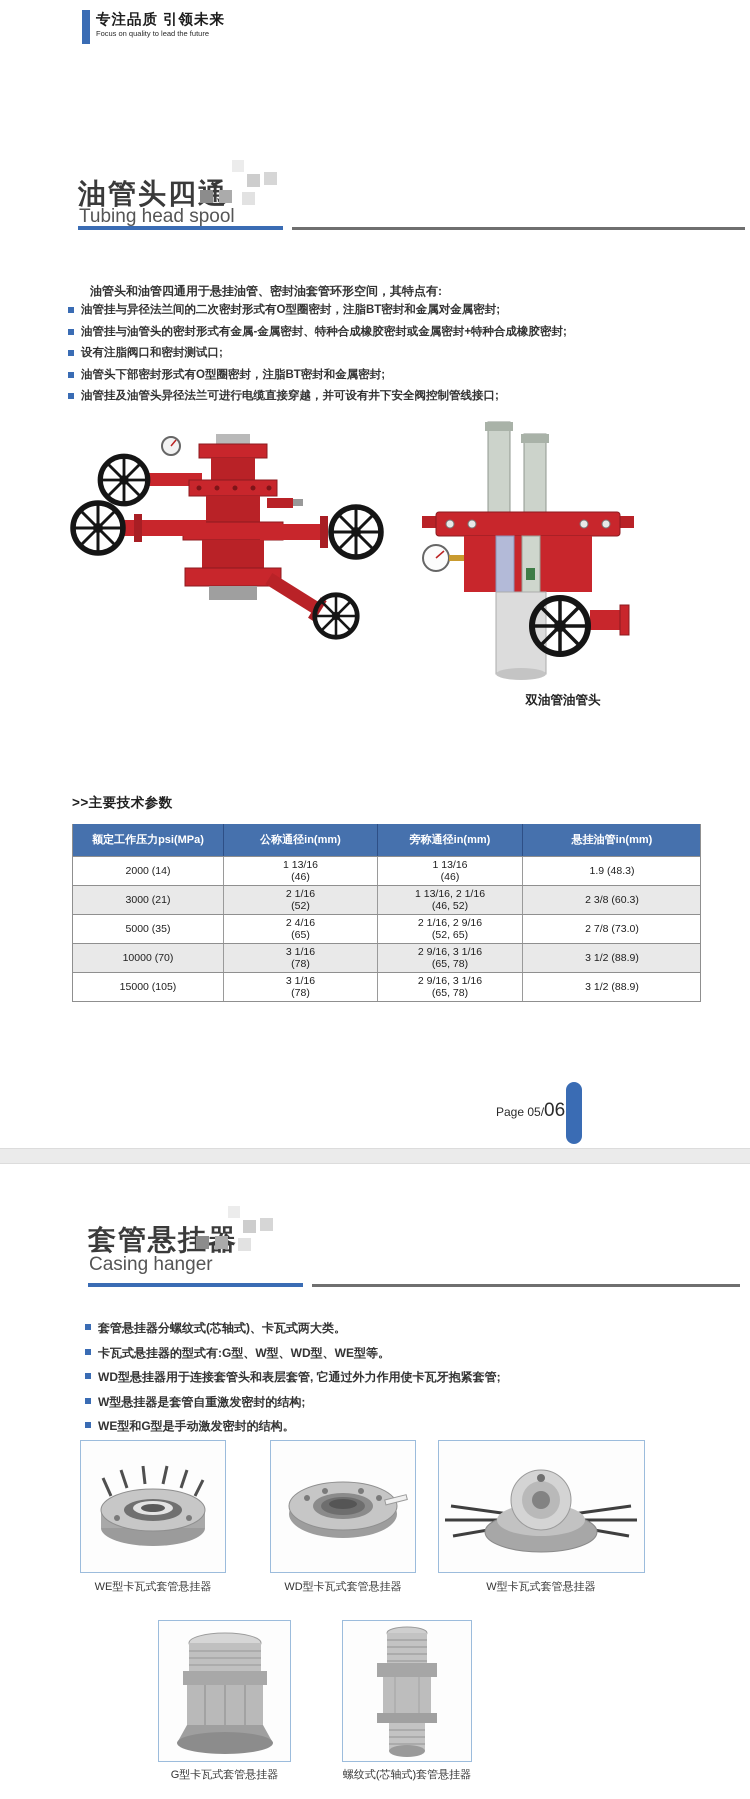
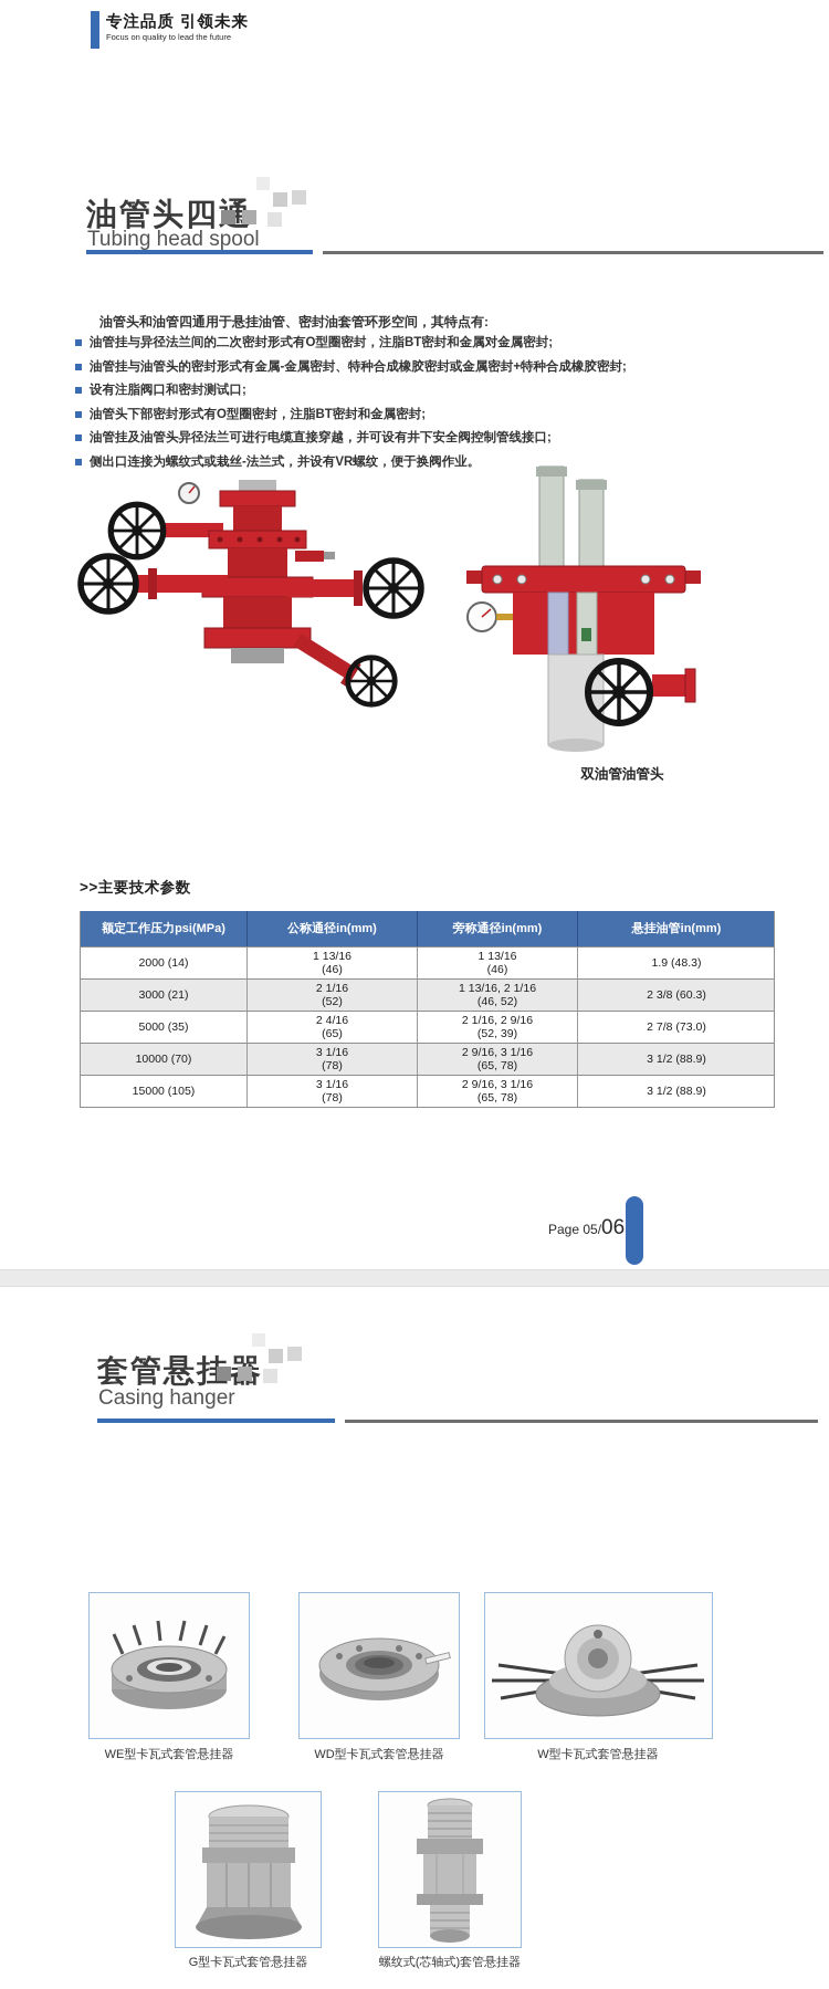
  专注品质 引领未来
  Focus on quality to lead the future
  油管头四通
  Tubing head spool
  油管头和油管四通用于悬挂油管、密封油套管环形空间，其特点有:
  油管挂与异径法兰间的二次密封形式有O型圈密封，注脂BT密封和金属对金属密封;
  油管挂与油管头的密封形式有金属-金属密封、特种合成橡胶密封或金属密封+特种合成橡胶密封;
  设有注脂阀口和密封测试口;
  油管头下部密封形式有O型圈密封，注脂BT密封和金属密封;
  油管挂及油管头异径法兰可进行电缆直接穿越，并可设有井下安全阀控制管线接口;
+ 侧出口连接为螺纹式或栽丝-法兰式，并设有VR螺纹，便于换阀作业。
  双油管油管头
  >>主要技术参数
  额定工作压力psi(MPa)
  公称通径in(mm)
  旁称通径in(mm)
  悬挂油管in(mm)
  2000 (14)
  1 13/16
  (46)
  1 13/16
  (46)
  1.9 (48.3)
  3000 (21)
  2 1/16
  (52)
  1 13/16, 2 1/16
  (46, 52)
  2 3/8 (60.3)
  5000 (35)
  2 4/16
  (65)
  2 1/16, 2 9/16
- (52, 65)
+ (52, 39)
  2 7/8 (73.0)
  10000 (70)
  3 1/16
  (78)
  2 9/16, 3 1/16
  (65, 78)
  3 1/2 (88.9)
  15000 (105)
  3 1/16
  (78)
  2 9/16, 3 1/16
  (65, 78)
  3 1/2 (88.9)
  Page 05/
  06
  套管悬挂
  Casing hanger
- 套管悬挂器分螺纹式(芯轴式)、卡瓦式两大类。
- 卡瓦式悬挂器的型式有:G型、W型、WD型、WE型等。
- WD型悬挂器用于连接套管头和表层套管, 它通过外力作用使卡瓦牙抱紧套管;
- W型悬挂器是套管自重激发密封的结构;
- WE型和G型是手动激发密封的结构。
  WE型卡瓦式套管悬挂器
  WD型卡瓦式套管悬挂器
  W型卡瓦式套管悬挂器
  G型卡瓦式套管悬挂器
  螺纹式(芯轴式)套管悬挂器
